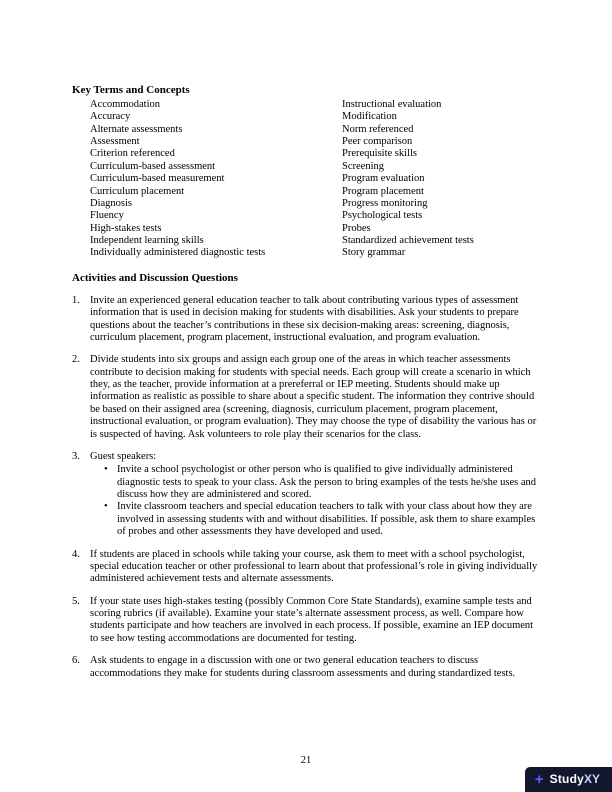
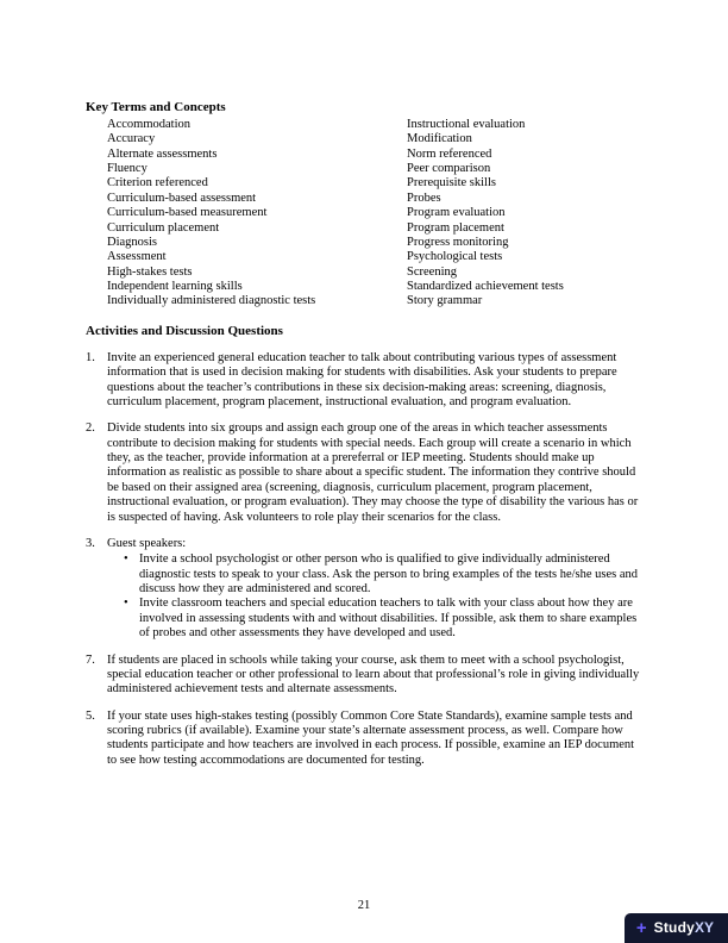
  Key Terms and Concepts
  Accommodation
  Accuracy
  Alternate assessments
- Assessment
+ Fluency
  Criterion referenced
  Curriculum-based assessment
  Curriculum-based measurement
  Curriculum placement
  Diagnosis
- Fluency
+ Assessment
  High-stakes tests
  Independent learning skills
  Individually administered diagnostic tests
  Instructional evaluation
  Modification
  Norm referenced
  Peer comparison
  Prerequisite skills
- Screening
+ Probes
  Program evaluation
  Program placement
  Progress monitoring
  Psychological tests
- Probes
+ Screening
  Standardized achievement tests
  Story grammar
  Activities and Discussion Questions
  1.
  Invite an experienced general education teacher to talk about contributing various types of assessment information that is used in decision making for students with disabilities. Ask your students to prepare questions about the teacher’s contributions in these six decision-making areas: screening, diagnosis, curriculum placement, program placement, instructional evaluation, and program evaluation.
  2.
  Divide students into six groups and assign each group one of the areas in which teacher assessments contribute to decision making for students with special needs. Each group will create a scenario in which they, as the teacher, provide information at a prereferral or IEP meeting. Students should make up information as realistic as possible to share about a specific student. The information they contrive should be based on their assigned area (screening, diagnosis, curriculum placement, program placement, instructional evaluation, or program evaluation). They may choose the type of disability the various has or is suspected of having. Ask volunteers to role play their scenarios for the class.
  3.
  Guest speakers:
  •
  Invite a school psychologist or other person who is qualified to give individually administered diagnostic tests to speak to your class. Ask the person to bring examples of the tests he/she uses and discuss how they are administered and scored.
  •
  Invite classroom teachers and special education teachers to talk with your class about how they are involved in assessing students with and without disabilities. If possible, ask them to share examples of probes and other assessments they have developed and used.
- 4.
+ 7.
  If students are placed in schools while taking your course, ask them to meet with a school psychologist, special education teacher or other professional to learn about that professional’s role in giving individually administered achievement tests and alternate assessments.
  5.
  If your state uses high-stakes testing (possibly Common Core State Standards), examine sample tests and scoring rubrics (if available). Examine your state’s alternate assessment process, as well. Compare how students participate and how teachers are involved in each process. If possible, examine an IEP document to see how testing accommodations are documented for testing.
- 6.
- Ask students to engage in a discussion with one or two general education teachers to discuss accommodations they make for students during classroom assessments and during standardized tests.
  21
  +
  StudyXY
